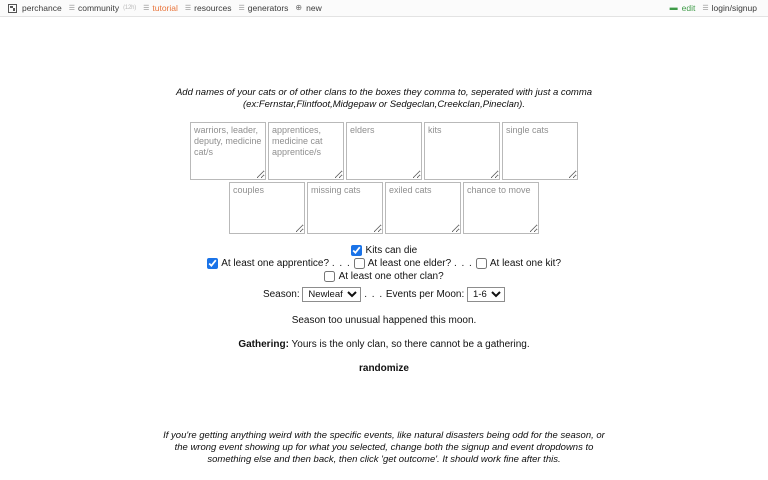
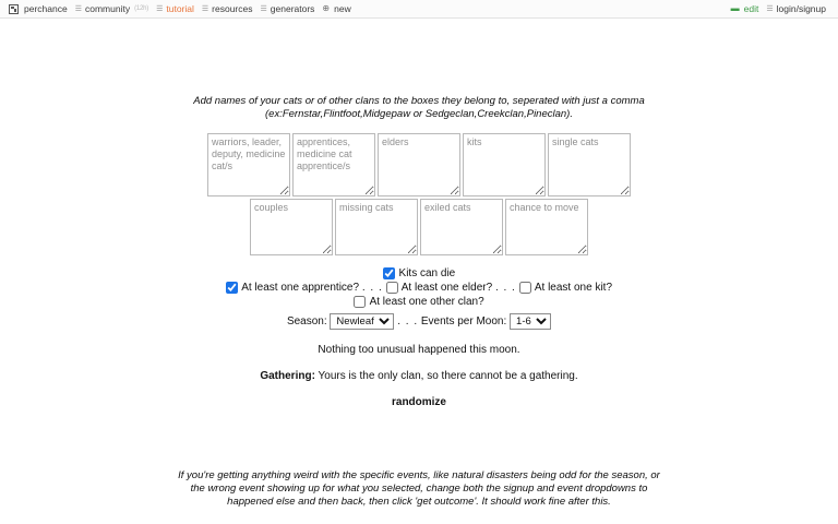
  perchance
  community
  tutorial
  resources
  generators
  ⊕
  new
  ▬
  edit
  login/signup
- Add names of your cats or of other clans to the boxes they comma to, seperated with just a comma
+ Add names of your cats or of other clans to the boxes they belong to, seperated with just a comma
  (ex:Fernstar,Flintfoot,Midgepaw or Sedgeclan,Creekclan,Pineclan).
  elders
  kits
  single cats
  couples
  missing cats
  exiled cats
  chance to move
  Kits can die
  At least one apprentice? . . . At least one elder? . . . At least one kit?
  At least one other clan?
  Season: Newleaf . . . Events per Moon: 1-6
- Season too unusual happened this moon.
+ Nothing too unusual happened this moon.
  Gathering: Yours is the only clan, so there cannot be a gathering.
  randomize
  If you're getting anything weird with the specific events, like natural disasters being odd for the season, or
  the wrong event showing up for what you selected, change both the signup and event dropdowns to
- something else and then back, then click 'get outcome'. It should work fine after this.
+ happened else and then back, then click 'get outcome'. It should work fine after this.
